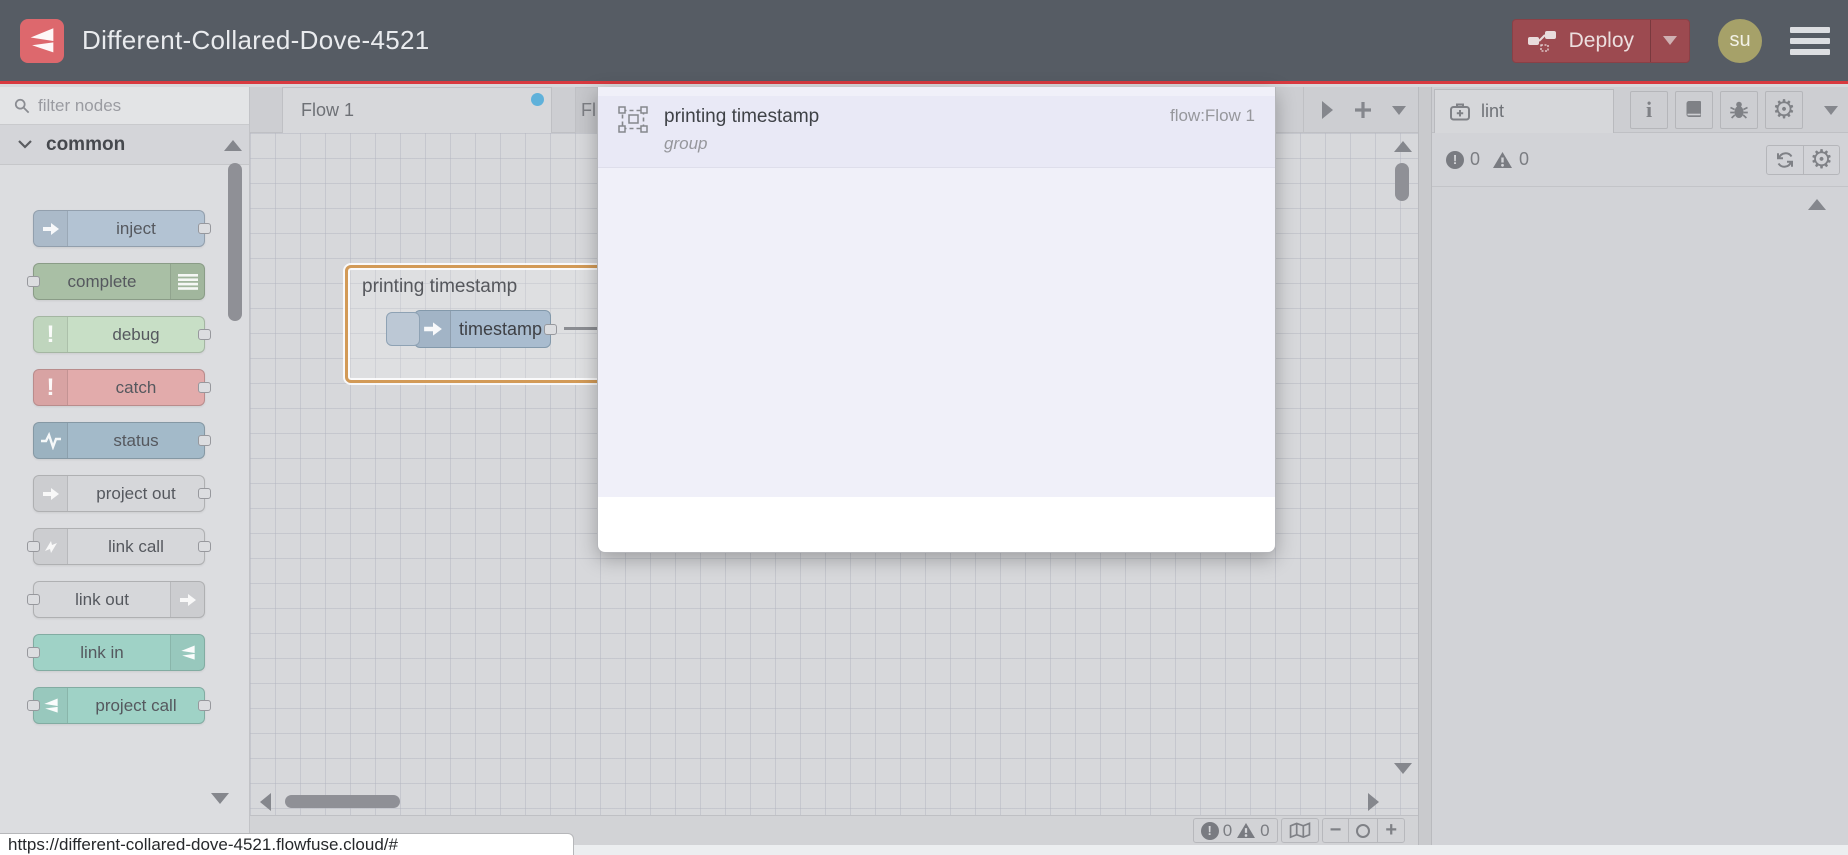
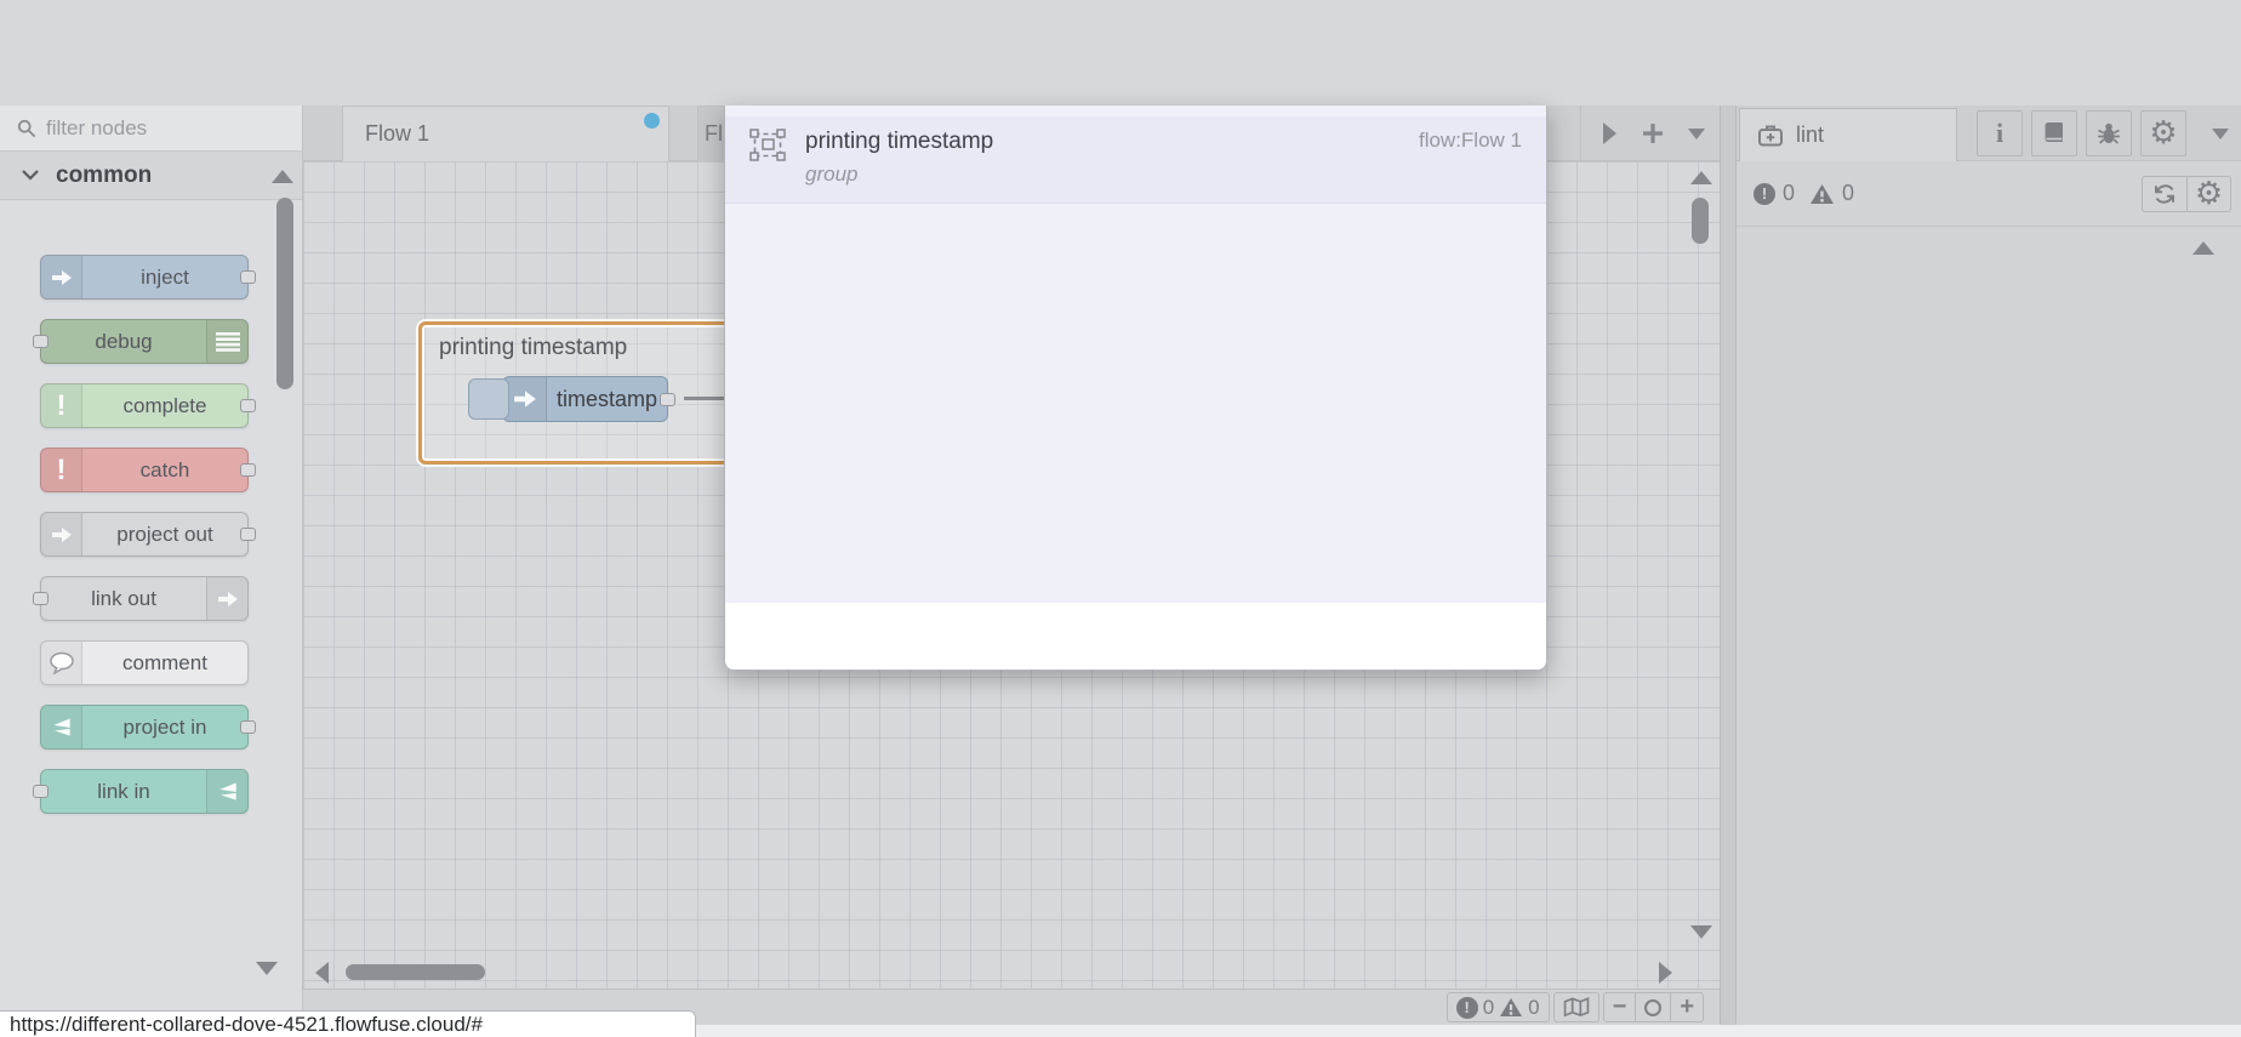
- Different-Collared-Dove-4521
- Deploy
- su
  filter nodes
  common
  inject
- complete
+ debug
  !
- debug
+ complete
  !
  catch
- status
  project out
- link call
  link out
+ comment
+ project in
  link in
- project call
  Fl
  Flow 1
  printing timestamp
  timestamp
  !
  0
  0
  −
  +
  lint
  i
  ⚙
  !
  0
  0
  ⚙
  printing timestamp
  group
  flow:Flow 1
  https://different-collared-dove-4521.flowfuse.cloud/#
